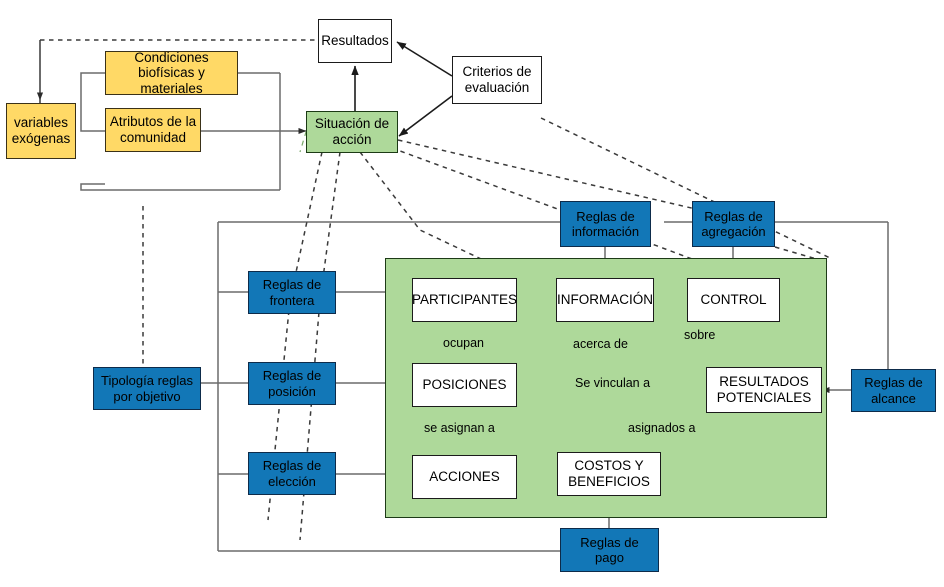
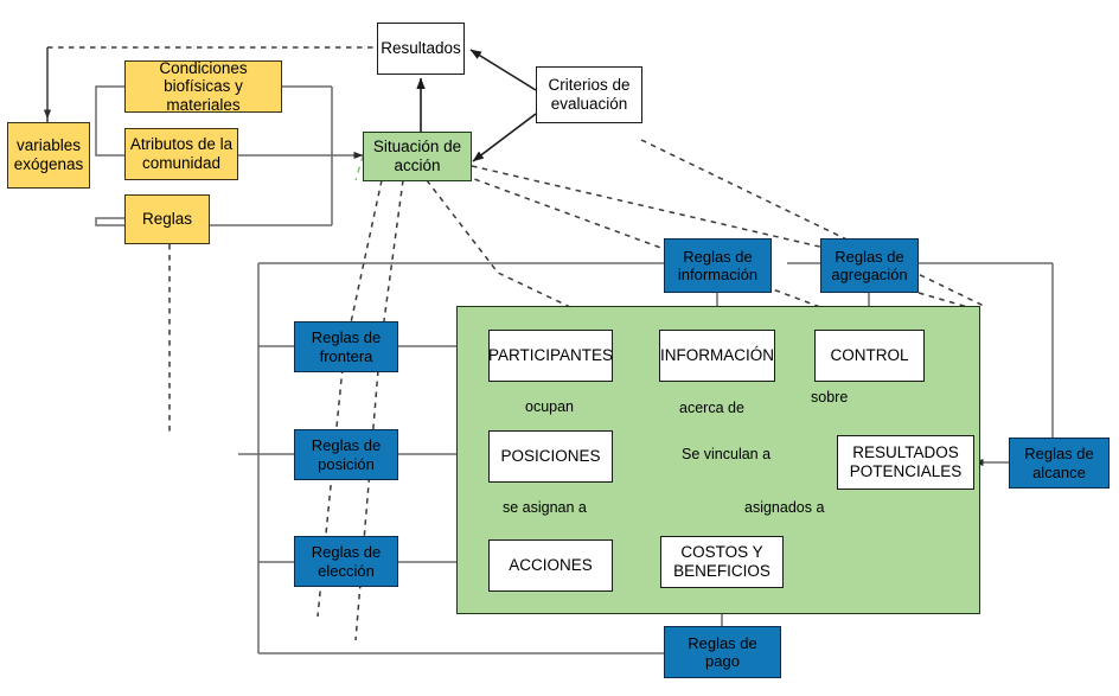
  variables
  exógenas
  Condiciones
  biofísicas y materiales
  Atributos de la
  comunidad
+ Reglas
  Situación de
  acción
  Resultados
  Criterios de
  evaluación
- Tipología reglas
- por objetivo
  Reglas de
  frontera
  Reglas de
  posición
  Reglas de
  elección
  Reglas de
  información
  Reglas de
  agregación
  Reglas de
  alcance
  Reglas de
  pago
  PARTICIPANTES
  POSICIONES
  ACCIONES
  INFORMACIÓN
  CONTROL
  RESULTADOS
  POTENCIALES
  COSTOS Y
  BENEFICIOS
  ocupan
  se asignan a
  acerca de
  sobre
  Se vinculan a
  asignados a
